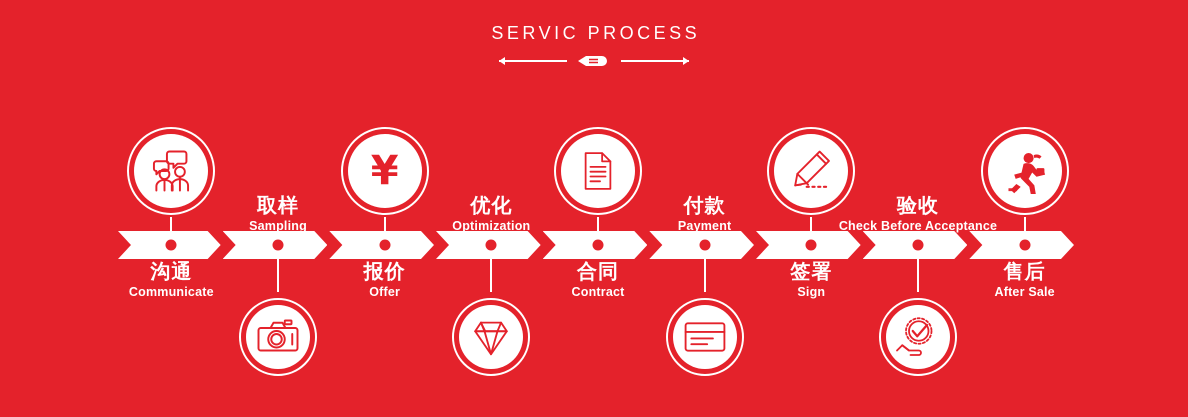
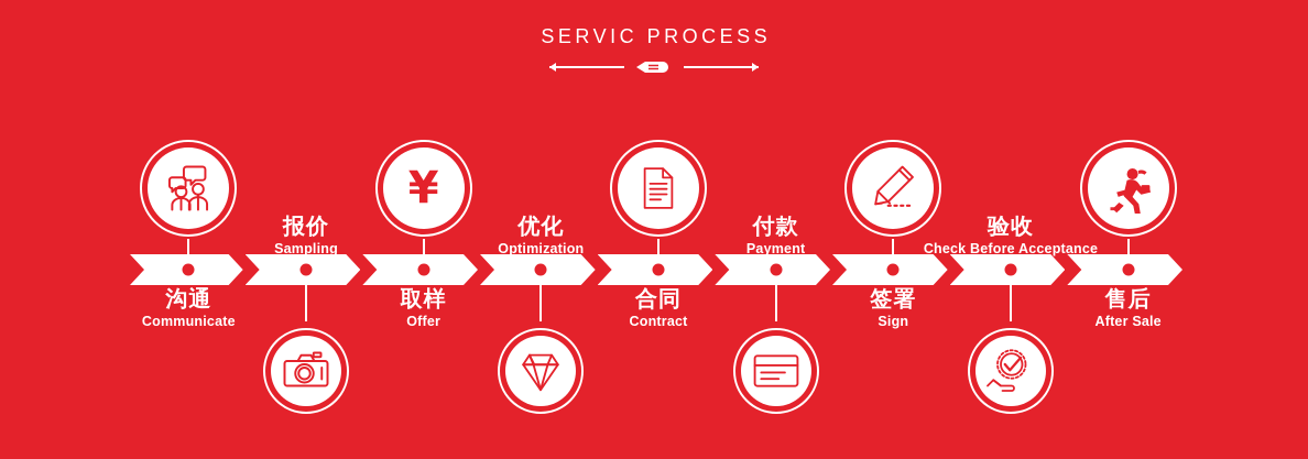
  SERVIC PROCESS
  沟通
  Communicate
- 取样
+ 报价
  Sampling
  ¥
- 报价
+ 取样
  Offer
  优化
  Optimization
  合同
  Contract
  付款
  Payment
  签署
  Sign
  验收
  Check Before Acceptance
  售后
  After Sale
